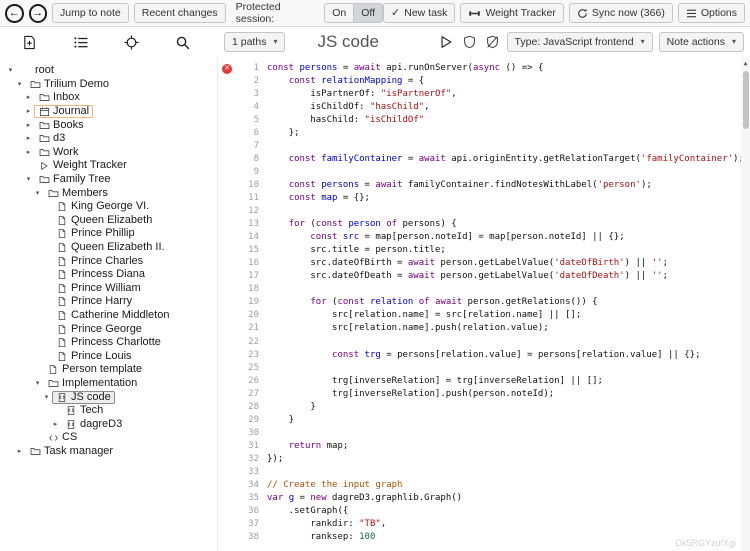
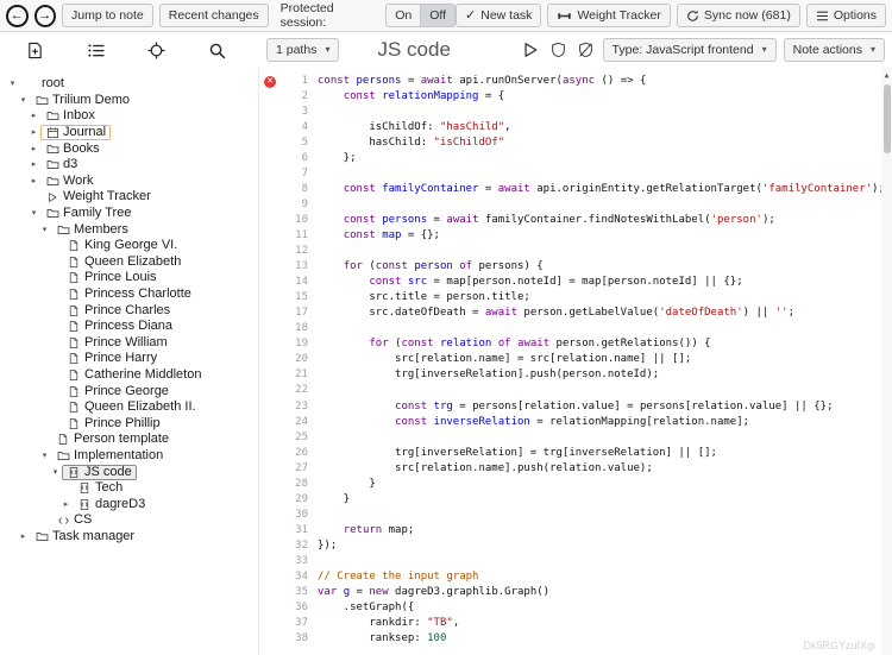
  ←
  →
  Jump to note
  Recent changes
  Protected session:
  On
  Off
  ✓
  New task
  Weight Tracker
- Sync now (366)
+ Sync now (681)
  Options
  1 paths
  ▾
  JS code
  Type: JavaScript frontend
  ▾
  Note actions
  ▾
  root
  Trilium Demo
  Inbox
  Journal
  Books
  d3
  Work
  Weight Tracker
  Family Tree
  Members
  King George VI.
  Queen Elizabeth
- Prince Phillip
+ Prince Louis
- Queen Elizabeth II.
+ Princess Charlotte
  Prince Charles
  Princess Diana
  Prince William
  Prince Harry
  Catherine Middleton
  Prince George
- Princess Charlotte
+ Queen Elizabeth II.
- Prince Louis
+ Prince Phillip
  Person template
  Implementation
  JS code
  Tech
  dagreD3
  CS
  Task manager
  1
  const persons = await api.runOnServer(async () => {
  2
  const relationMapping = {
  3
- isPartnerOf: "isPartnerOf",
  4
  isChildOf: "hasChild",
  5
  hasChild: "isChildOf"
  6
  };
  7
  8
  const familyContainer = await api.originEntity.getRelationTarget('familyContainer')
  9
  10
  const persons = await familyContainer.findNotesWithLabel('person');
  11
  const map = {};
  12
  13
  for (const person of persons) {
  14
  const src = map[person.noteId] = map[person.noteId] || {};
  15
  src.title = person.title;
- 16
- src.dateOfBirth = await person.getLabelValue('dateOfBirth') || '';
  17
  src.dateOfDeath = await person.getLabelValue('dateOfDeath') || '';
  18
  19
  for (const relation of await person.getRelations()) {
  20
  src[relation.name] = src[relation.name] || [];
  21
- src[relation.name].push(relation.value);
+ trg[inverseRelation].push(person.noteId);
  22
  23
  const trg = persons[relation.value] = persons[relation.value] || {};
+ 24
+ const inverseRelation = relationMapping[relation.name];
  25
  26
  trg[inverseRelation] = trg[inverseRelation] || [];
  27
- trg[inverseRelation].push(person.noteId);
+ src[relation.name].push(relation.value);
  28
  }
  29
  }
  30
  31
  return map;
  32
  });
  33
  34
  // Create the input graph
  35
  var g = new dagreD3.graphlib.Graph()
  36
  .setGraph({
  37
  rankdir: "TB",
  38
  ranksep: 100
  Dk5RGYzufXgi
